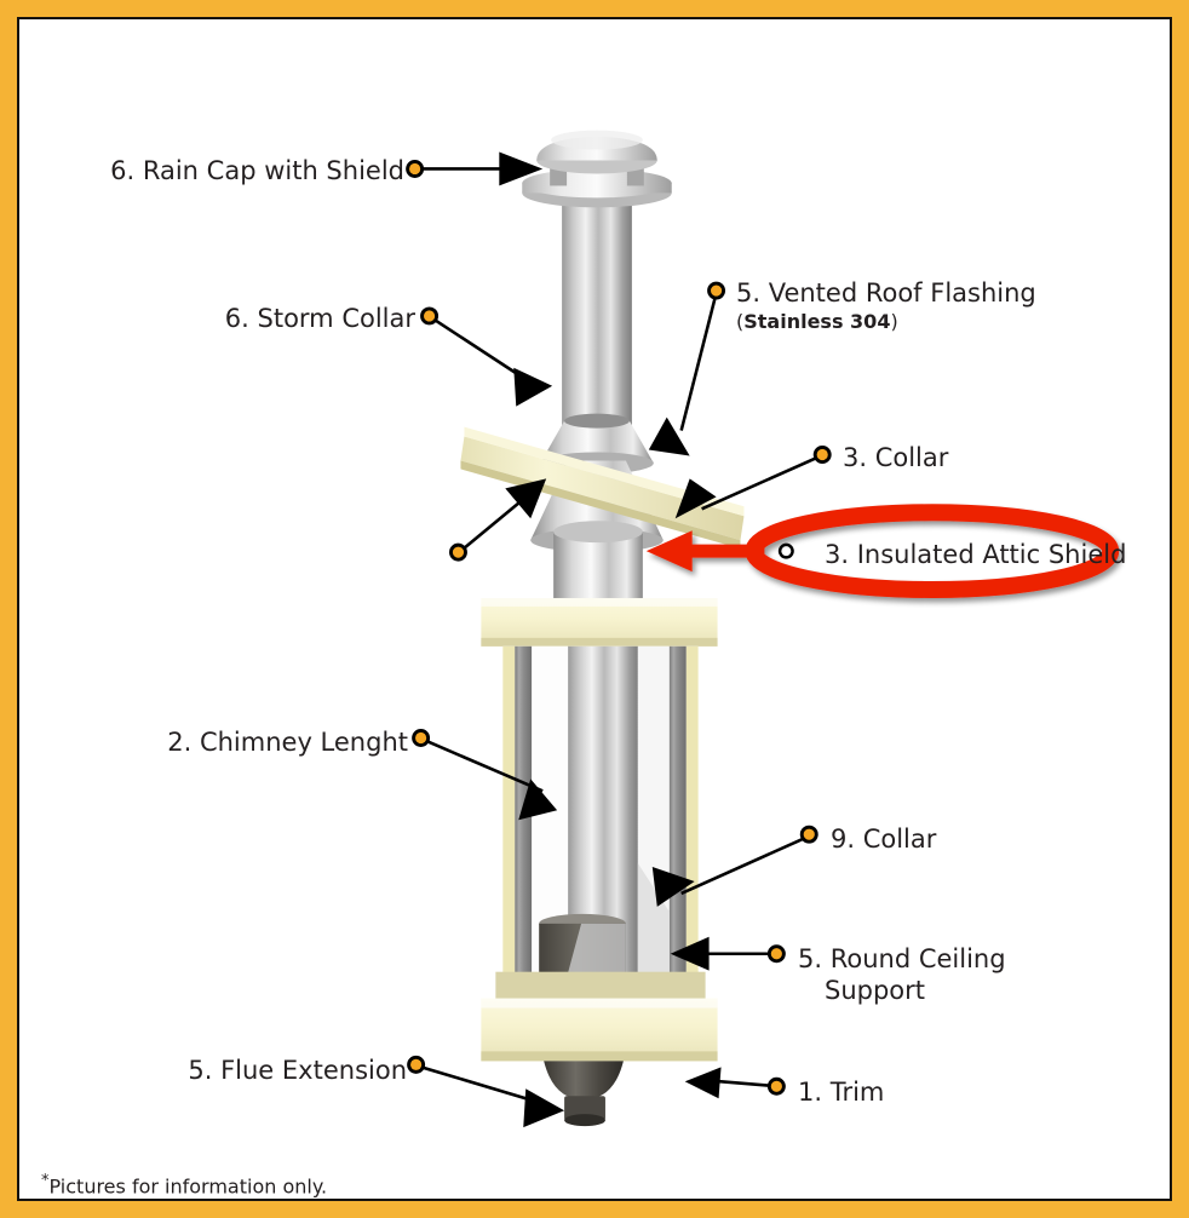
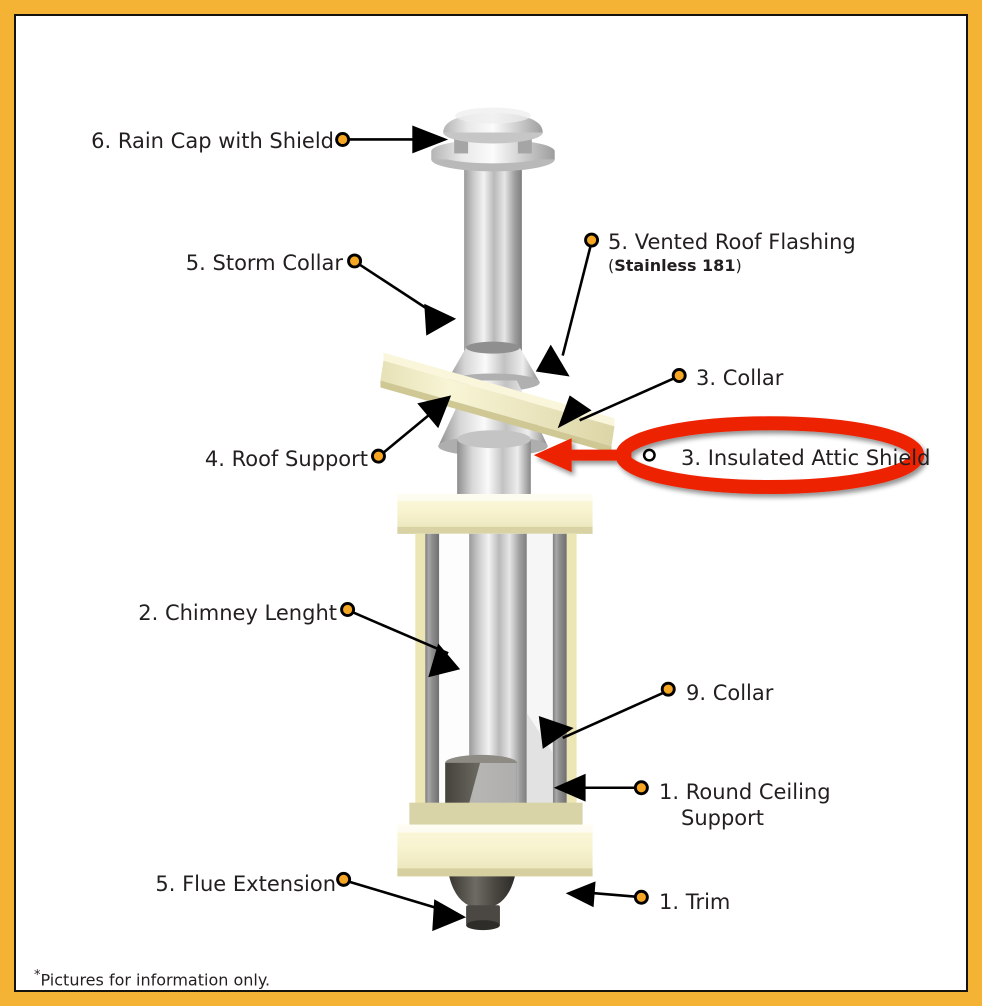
  6. Rain Cap with Shield
- 6. Storm Collar
+ 5. Storm Collar
  5. Vented Roof Flashing
- (Stainless 304)
+ (Stainless 181)
  3. Collar
+ 4. Roof Support
  3. Insulated Attic Shield
  2. Chimney Lenght
  9. Collar
- 5. Round Ceiling
+ 1. Round Ceiling
  Support
  5. Flue Extension
  1. Trim
  *Pictures for information only.
